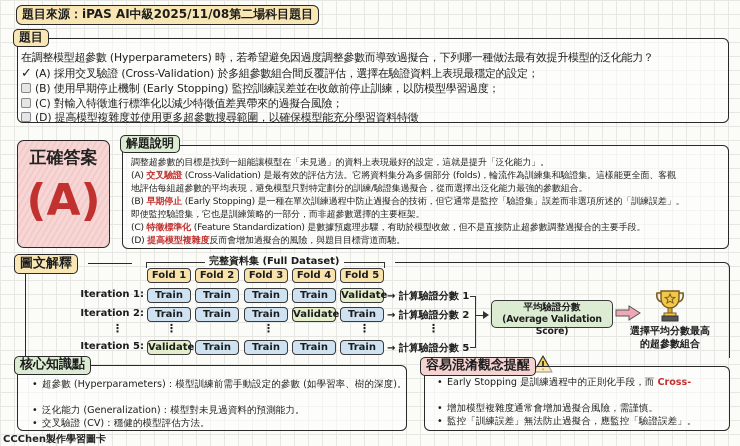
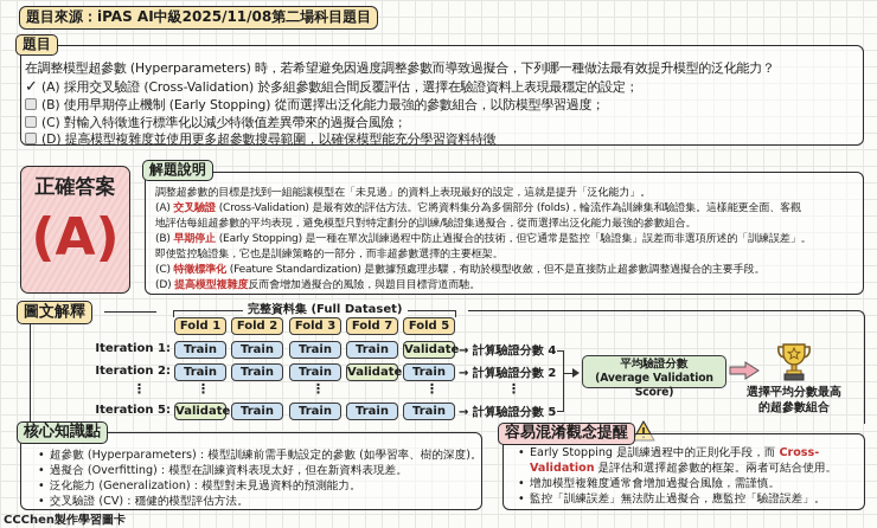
  題目來源：iPAS AI中級2025/11/08第二場科目題目
  題目
  在調整模型超參數 (Hyperparameters) 時，若希望避免因過度調整參數而導致過擬合，下列哪一種做法最有效提升模型的泛化能力？
  ✓ (A) 採用交叉驗證 (Cross-Validation) 於多組參數組合間反覆評估，選擇在驗證資料上表現最穩定的設定；
- (B) 使用早期停止機制 (Early Stopping) 監控訓練誤差並在收斂前停止訓練，以防模型學習過度；
+ (B) 使用早期停止機制 (Early Stopping) 從而選擇出泛化能力最強的參數組合，以防模型學習過度；
  (C) 對輸入特徵進行標準化以減少特徵值差異帶來的過擬合風險；
  (D) 提高模型複雜度並使用更多超參數搜尋範圍，以確保模型能充分學習資料特徵
  正確答案
  (A)
  解題說明
  調整超參數的目標是找到一組能讓模型在「未見過」的資料上表現最好的設定，這就是提升「泛化能力」。
  (A) 交叉驗證 (Cross-Validation) 是最有效的評估方法。它將資料集分為多個部分 (folds)，輪流作為訓練集和驗證集。這樣能更全面、客觀
  地評估每組超參數的平均表現，避免模型只對特定劃分的訓練/驗證集過擬合，從而選擇出泛化能力最強的參數組合。
  (B) 早期停止 (Early Stopping) 是一種在單次訓練過程中防止過擬合的技術，但它通常是監控「驗證集」誤差而非選項所述的「訓練誤差」。
  即使監控驗證集，它也是訓練策略的一部分，而非超參數選擇的主要框架。
  (C) 特徵標準化 (Feature Standardization) 是數據預處理步驟，有助於模型收斂，但不是直接防止超參數調整過擬合的主要手段。
  (D) 提高模型複雜度反而會增加過擬合的風險，與題目目標背道而馳。
  圖文解釋
  完整資料集 (Full Dataset)
  Fold 1
  Fold 2
  Fold 3
- Fold 4
+ Fold 7
  Fold 5
  Iteration 1:
  Train
  Train
  Train
  Train
  Validate
- → 計算驗證分數 1
+ → 計算驗證分數 4
  Iteration 2:
  Train
  Train
  Train
  Validate
  Train
  → 計算驗證分數 2
  ⋮
  ⋮
  ⋮
  ⋮
  ⋮
  Iteration 5:
  Validate
  Train
  Train
  Train
  Train
  → 計算驗證分數 5
  平均驗證分數
  (Average Validation Score)
  選擇平均分數最高
  的超參數組合
  核心知識點
  • 超參數 (Hyperparameters)：模型訓練前需手動設定的參數 (如學習率、樹的深度)。
+ • 過擬合 (Overfitting)：模型在訓練資料表現太好，但在新資料表現差。
  • 泛化能力 (Generalization)：模型對未見過資料的預測能力。
  • 交叉驗證 (CV)：穩健的模型評估方法。
  容易混淆觀念提醒
  • Early Stopping 是訓練過程中的正則化手段，而 Cross-
+ Validation 是評估和選擇超參數的框架。兩者可結合使用。
  • 增加模型複雜度通常會增加過擬合風險，需謹慎。
  • 監控「訓練誤差」無法防止過擬合，應監控「驗證誤差」。
  CCChen製作學習圖卡
